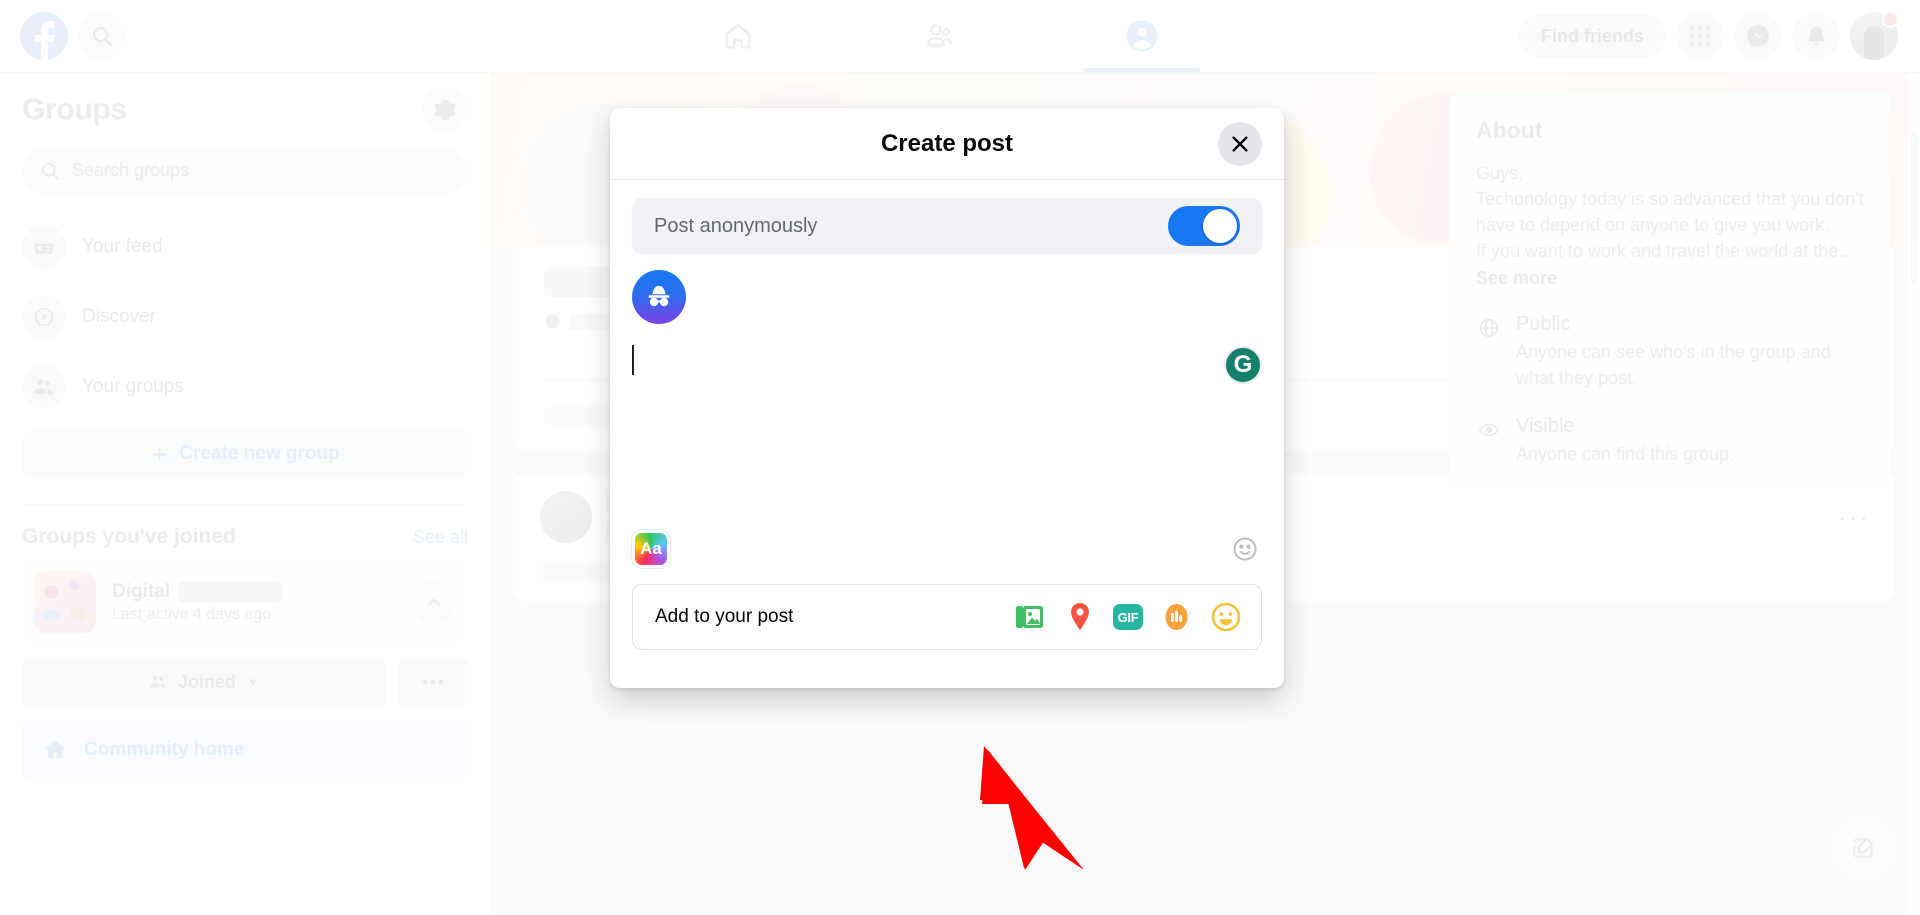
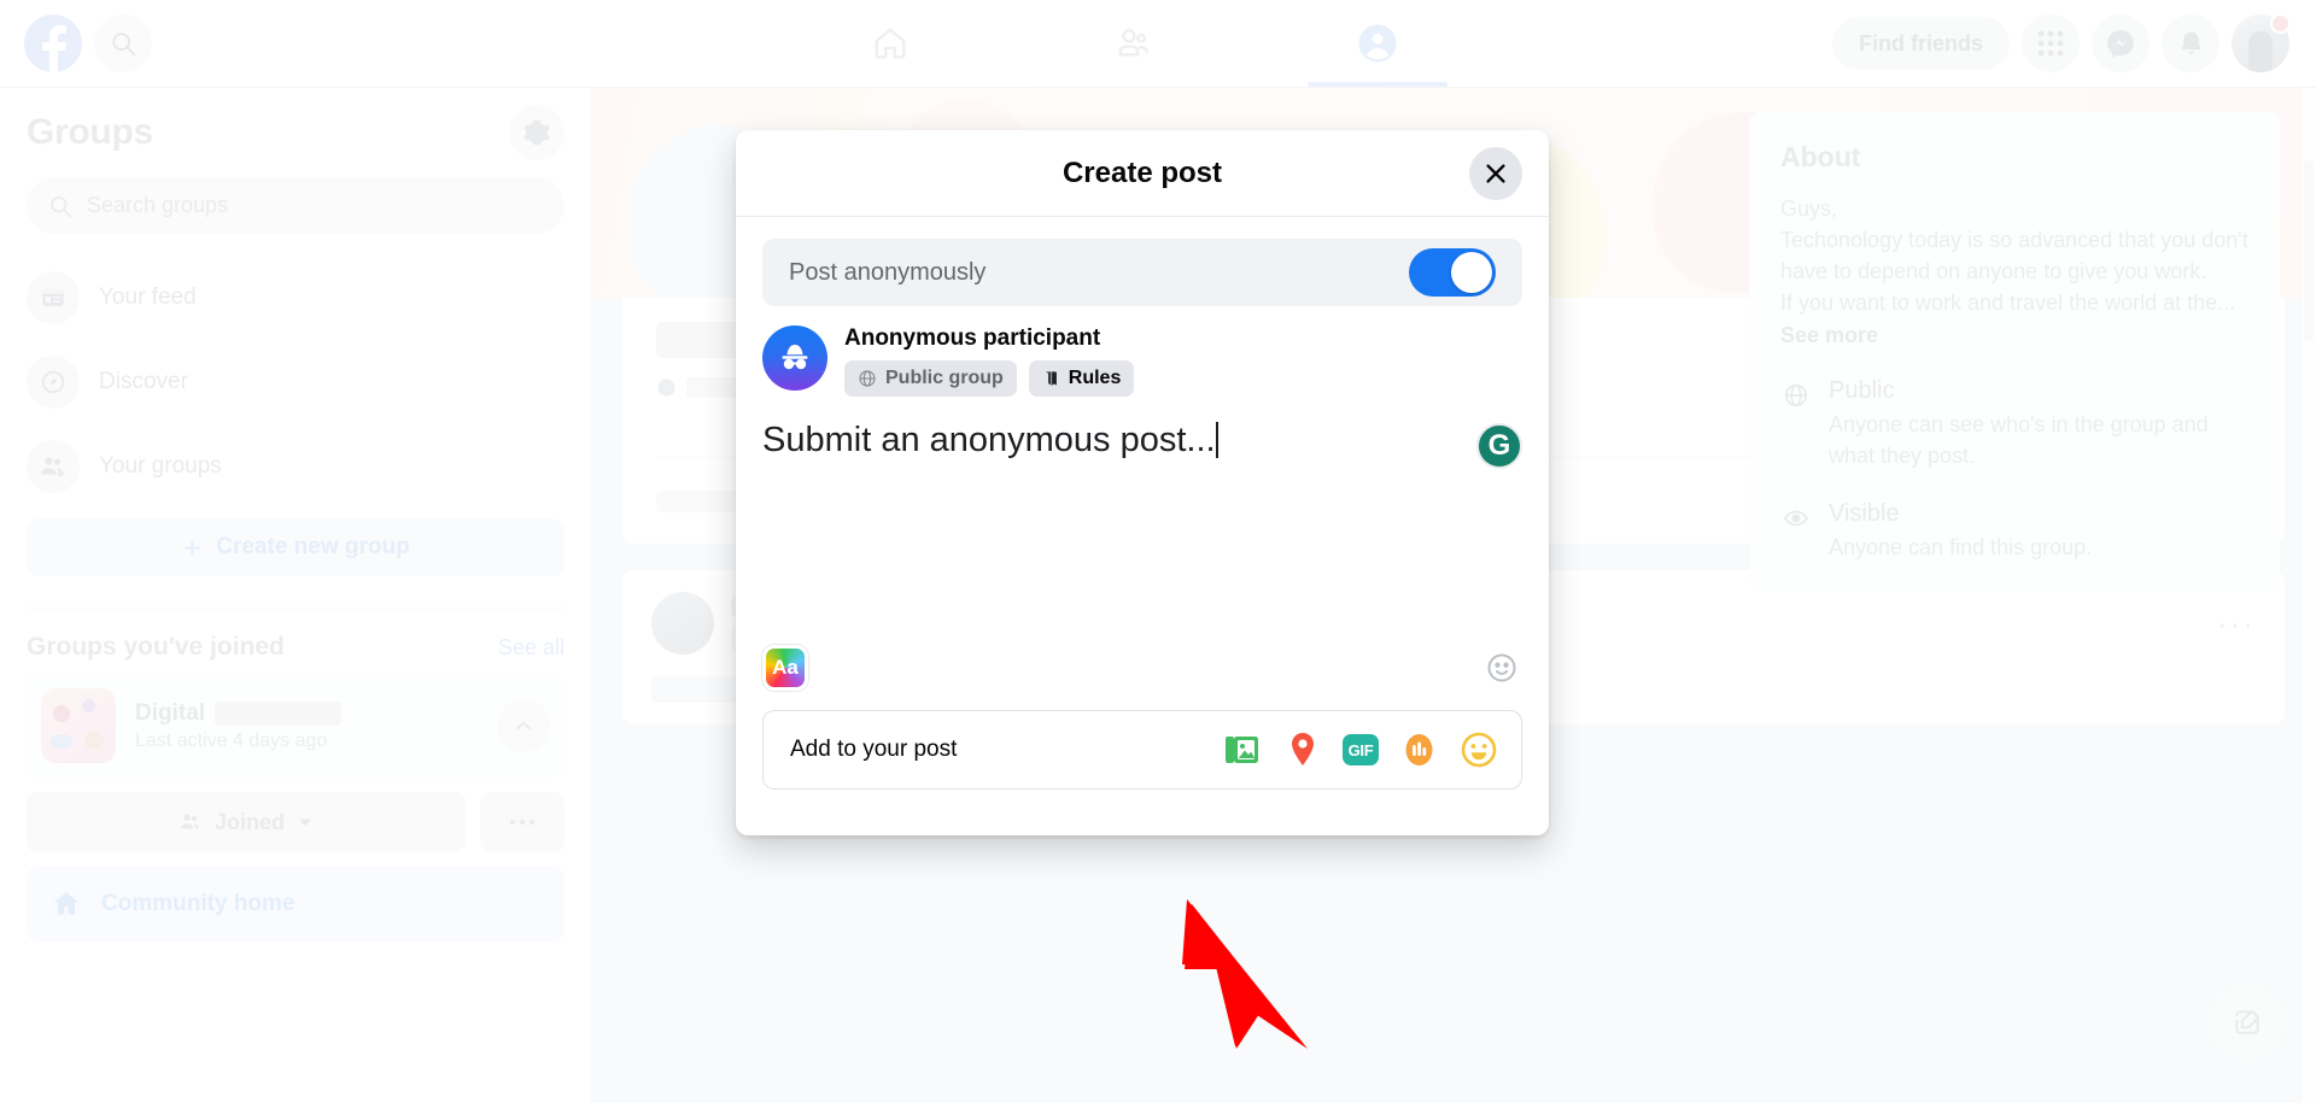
  Create post
  Post anonymously
+ Anonymous participant
+ Public group
+ Rules
+ Submit an anonymous post...
  G
  Aa
  Add to your post
  GIF
